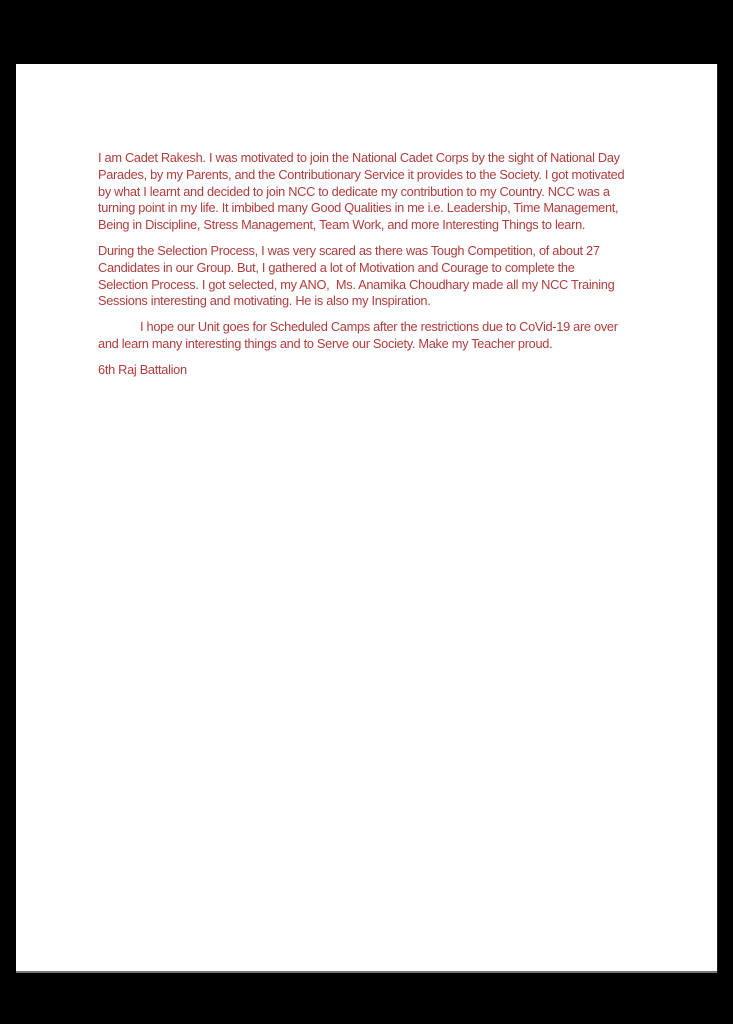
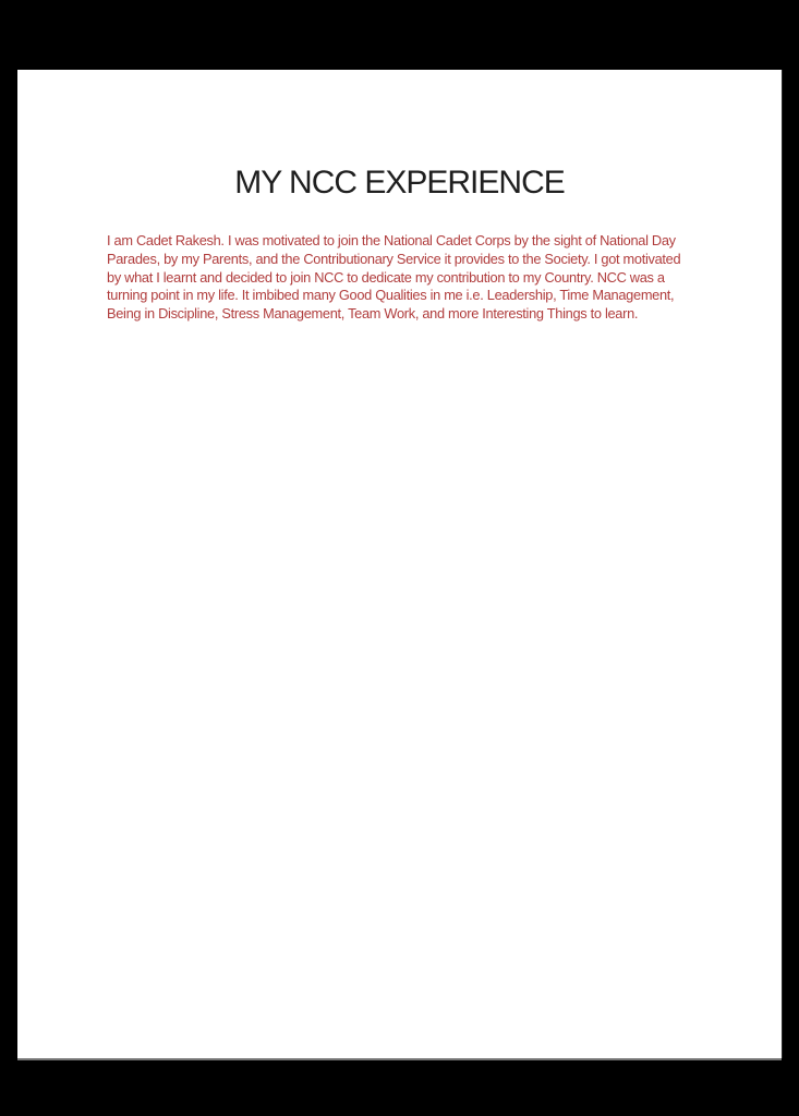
+ MY NCC EXPERIENCE
  I am Cadet Rakesh. I was motivated to join the National Cadet Corps by the sight of National Day Parades, by my Parents, and the Contributionary Service it provides to the Society. I got motivated by what I learnt and decided to join NCC to dedicate my contribution to my Country. NCC was a turning point in my life. It imbibed many Good Qualities in me i.e. Leadership, Time Management, Being in Discipline, Stress Management, Team Work, and more Interesting Things to learn.
- During the Selection Process, I was very scared as there was Tough Competition, of about 27 Candidates in our Group. But, I gathered a lot of Motivation and Courage to complete the Selection Process. I got selected, my ANO, Ms. Anamika Choudhary made all my NCC Training Sessions interesting and motivating. He is also my Inspiration.
- I hope our Unit goes for Scheduled Camps after the restrictions due to CoVid-19 are over and learn many interesting things and to Serve our Society. Make my Teacher proud.
- 6th Raj Battalion
